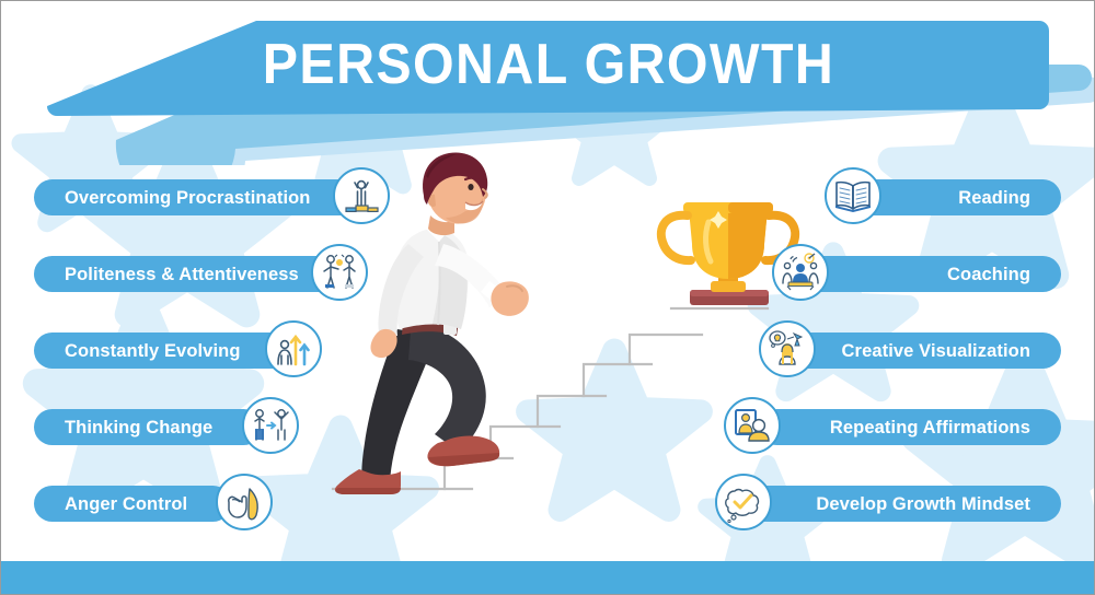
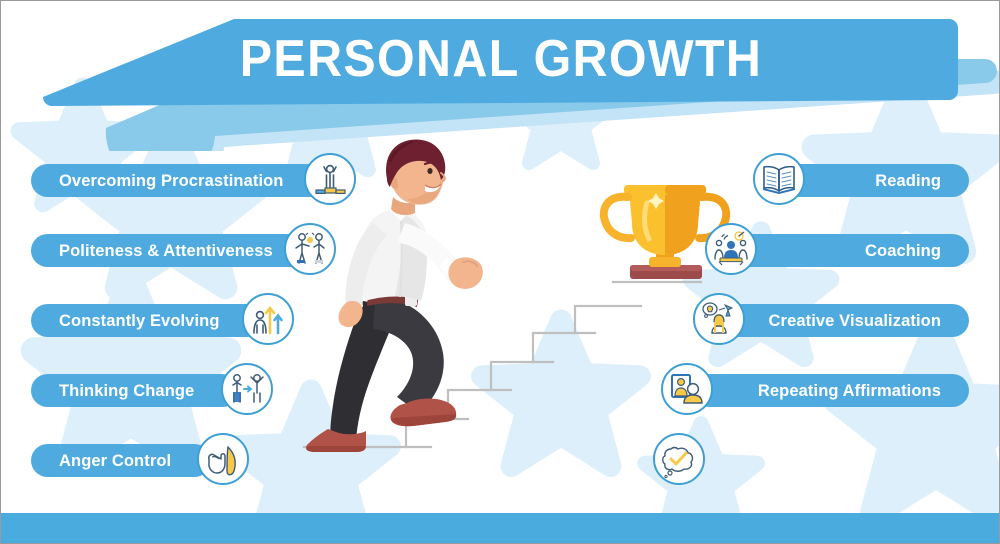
  PERSONAL GROWTH
  Overcoming Procrastination
  Politeness & Attentiveness
  Constantly Evolving
  Thinking Change
  Anger Control
  Reading
  Coaching
  Creative Visualization
  Repeating Affirmations
- Develop Growth Mindset
